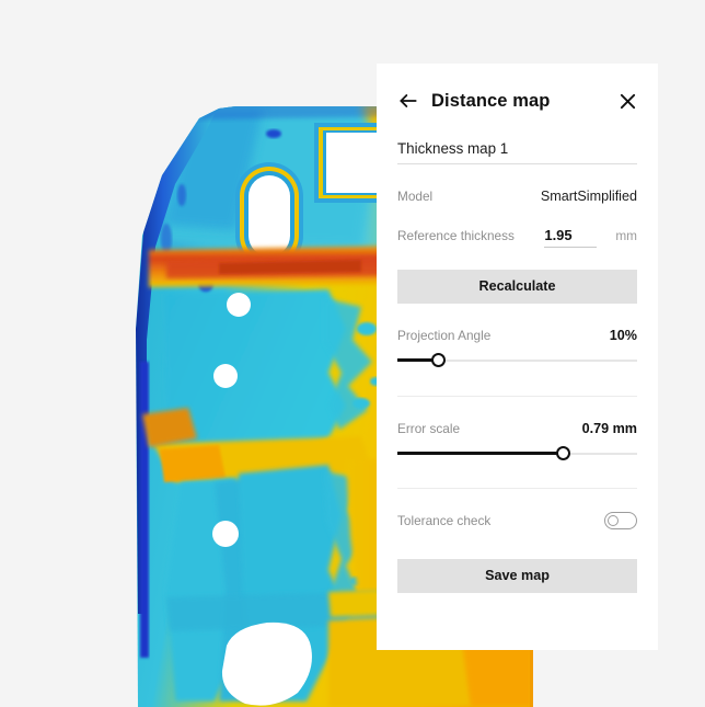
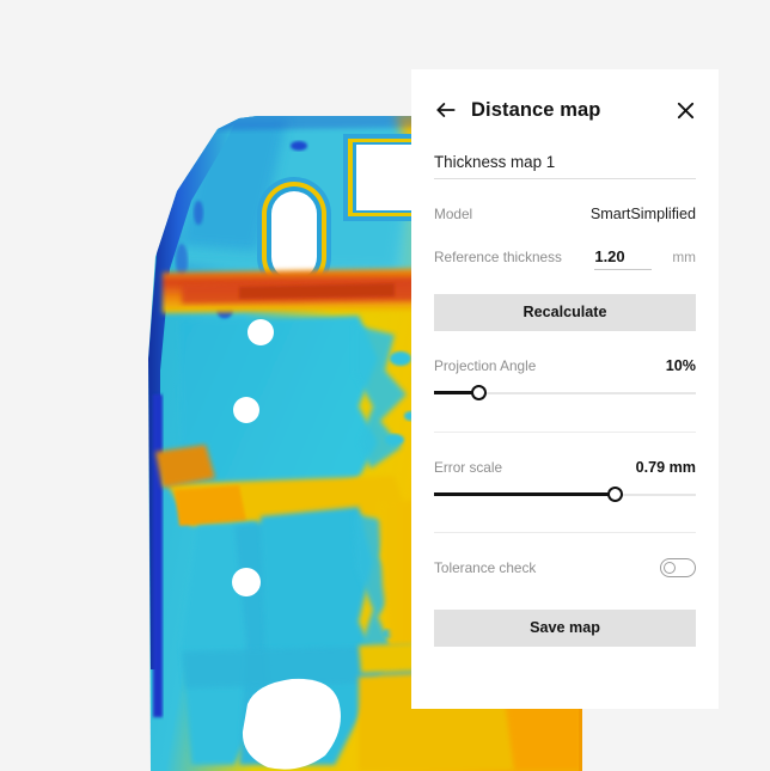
  Distance map
  Thickness map 1
  Model
  SmartSimplified
  Reference thickness
- 1.95
+ 1.20
  mm
  Recalculate
  Projection Angle
  10%
  Error scale
  0.79 mm
  Tolerance check
  Save map
